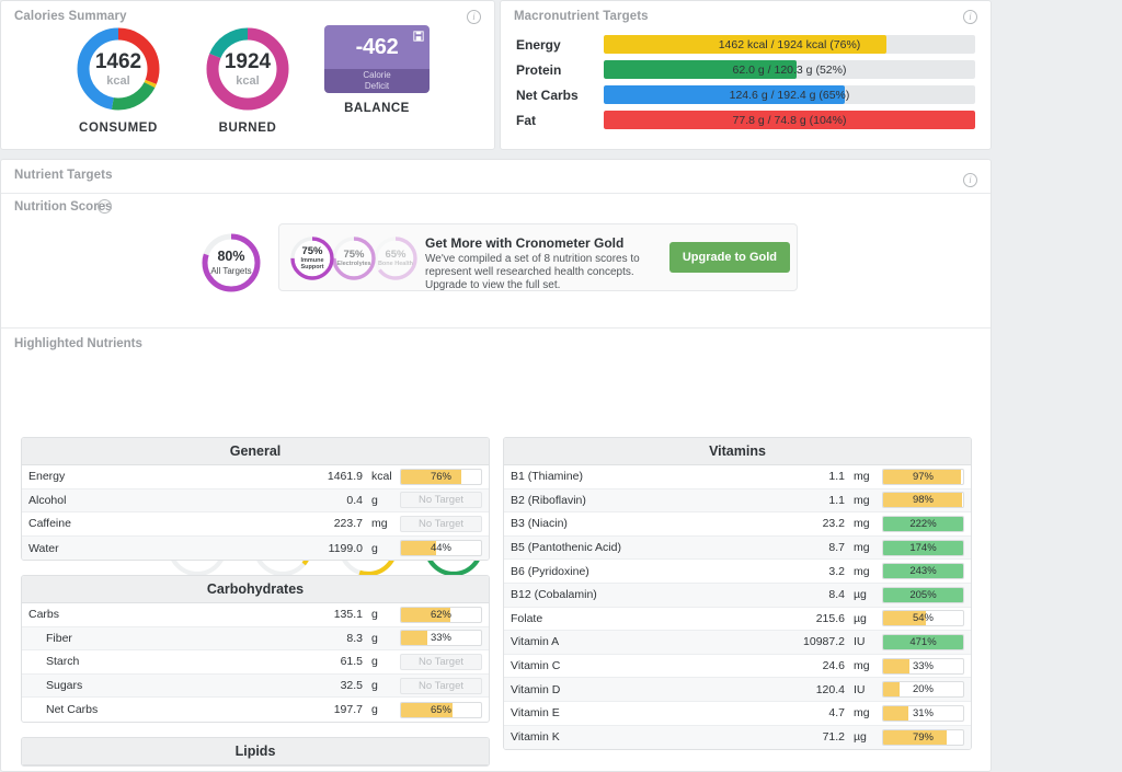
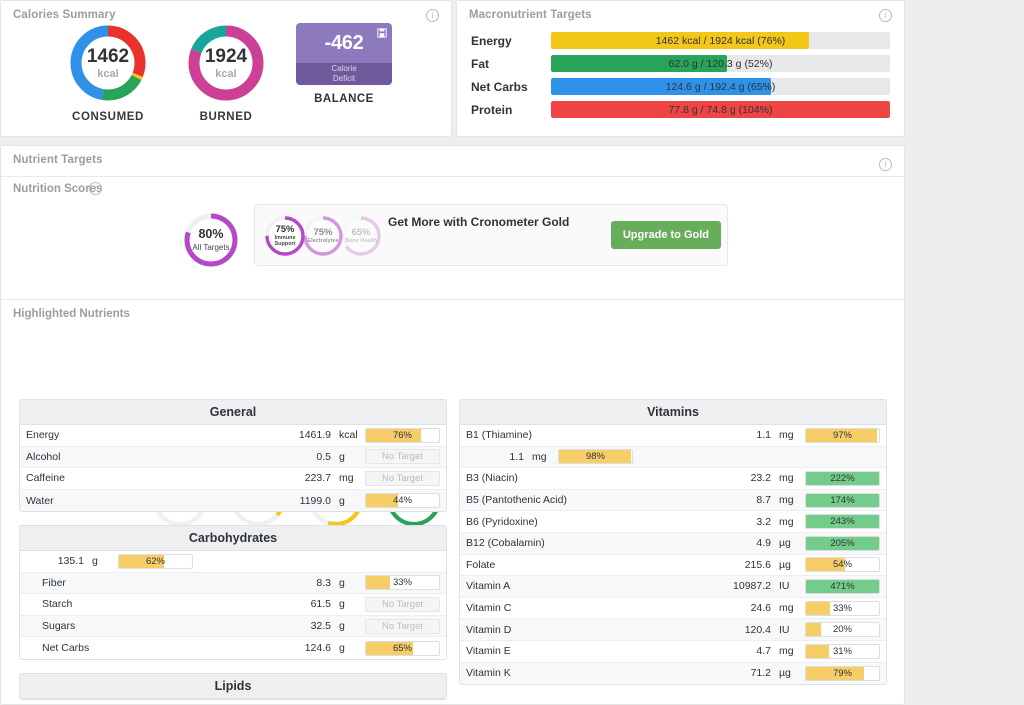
  Calories Summary
  i
  1462
  kcal
  CONSUMED
  1924
  kcal
  BURNED
  -462
  Calorie
  Deficit
  BALANCE
  Macronutrient Targets
  i
  Energy
  1462 kcal / 1924 kcal (76%)
- Protein
+ Fat
  62.0 g / 120.3 g (52%)
  Net Carbs
  124.6 g / 192.4 g (65%)
- Fat
+ Protein
  77.8 g / 74.8 g (104%)
  Nutrient Targets
  i
  Nutrition Scores
  i
  80%
  All Targets
  75%
  75%
  65%
  Get More with Cronometer Gold
- We've compiled a set of 8 nutrition scores to represent well researched health concepts. Upgrade to view the full set.
  Upgrade to Gold
  Highlighted Nutrients
  General
  Energy
  1461.9
  kcal
  76%
  Alcohol
- 0.4
+ 0.5
  g
  No Target
  Caffeine
  223.7
  mg
  No Target
  Water
  1199.0
  g
  44%
  Carbohydrates
- Carbs
  135.1
  g
  62%
  Fiber
  8.3
  g
  33%
  Starch
  61.5
  g
  No Target
  Sugars
  32.5
  g
  No Target
  Net Carbs
- 197.7
+ 124.6
  g
  65%
  Lipids
  Vitamins
  B1 (Thiamine)
  1.1
  mg
  97%
- B2 (Riboflavin)
  1.1
  mg
  98%
  B3 (Niacin)
  23.2
  mg
  222%
  B5 (Pantothenic Acid)
  8.7
  mg
  174%
  B6 (Pyridoxine)
  3.2
  mg
  243%
  B12 (Cobalamin)
- 8.4
+ 4.9
  µg
  205%
  Folate
  215.6
  µg
  54%
  Vitamin A
  10987.2
  IU
  471%
  Vitamin C
  24.6
  mg
  33%
  Vitamin D
  120.4
  IU
  20%
  Vitamin E
  4.7
  mg
  31%
  Vitamin K
  71.2
  µg
  79%
